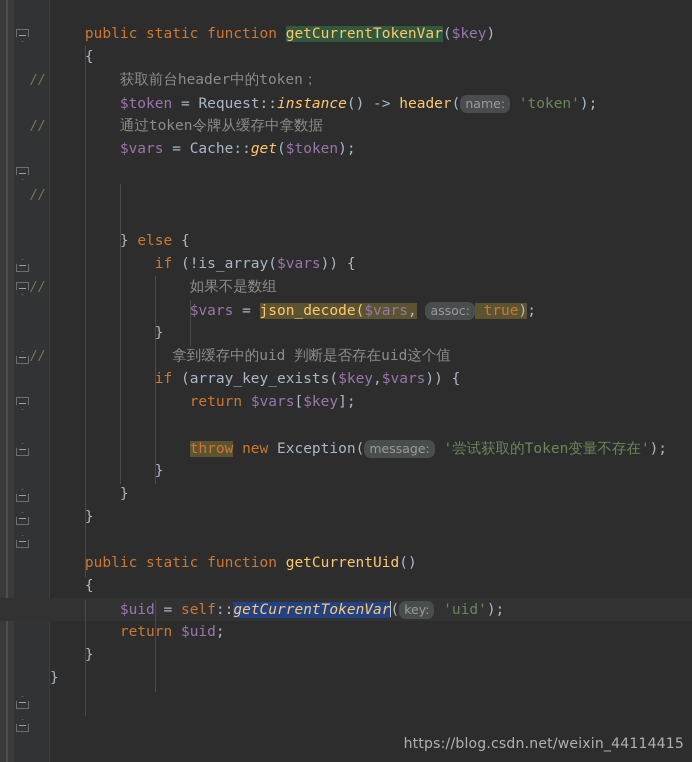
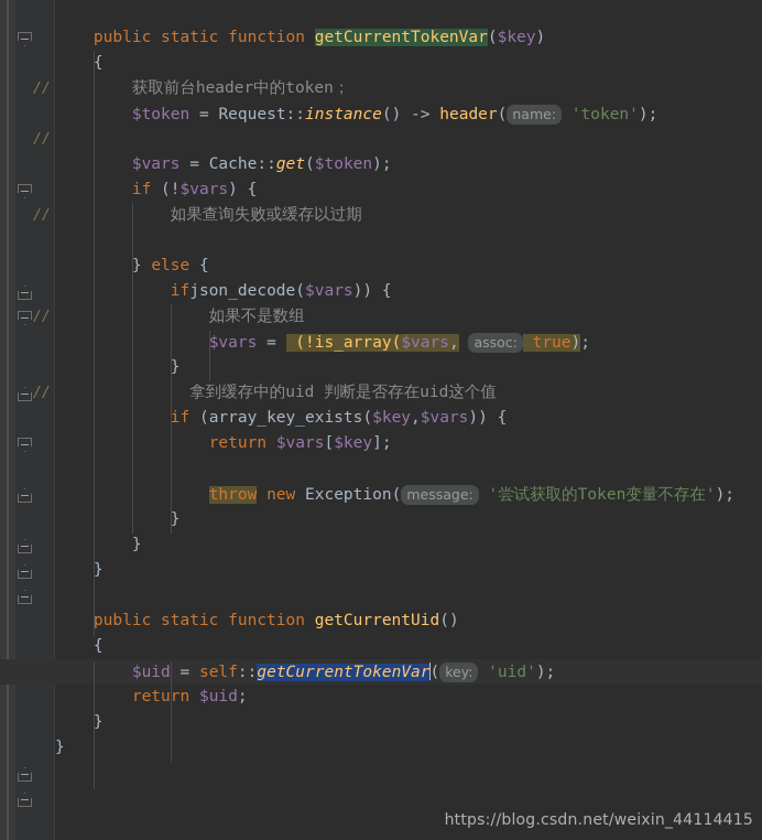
  //
  //
  //
  //
  //
  public static function getCurrentTokenVar($key)
  {
  获取前台header中的token；
  $token = Request::instance() -> header( name: 'token');
- 通过token令牌从缓存中拿数据
  $vars = Cache::get($token);
+ if (!$vars) {
+ 如果查询失败或缓存以过期
  } else {
- if (!is_array($vars)) {
+ ifjson_decode($vars)) {
  如果不是数组
- $vars = json_decode($vars, assoc: true);
+ $vars = (!is_array($vars, assoc: true);
  }
  拿到缓存中的uid 判断是否存在uid这个值
  if (array_key_exists($key,$vars)) {
  return $vars[$key];
  throw new Exception( message: '尝试获取的Token变量不存在');
  }
  }
  }
  public static function getCurrentUid()
  {
  $uid = self::getCurrentTokenVar( key: 'uid');
  return $uid;
  }
  }
  https://blog.csdn.net/weixin_44114415
